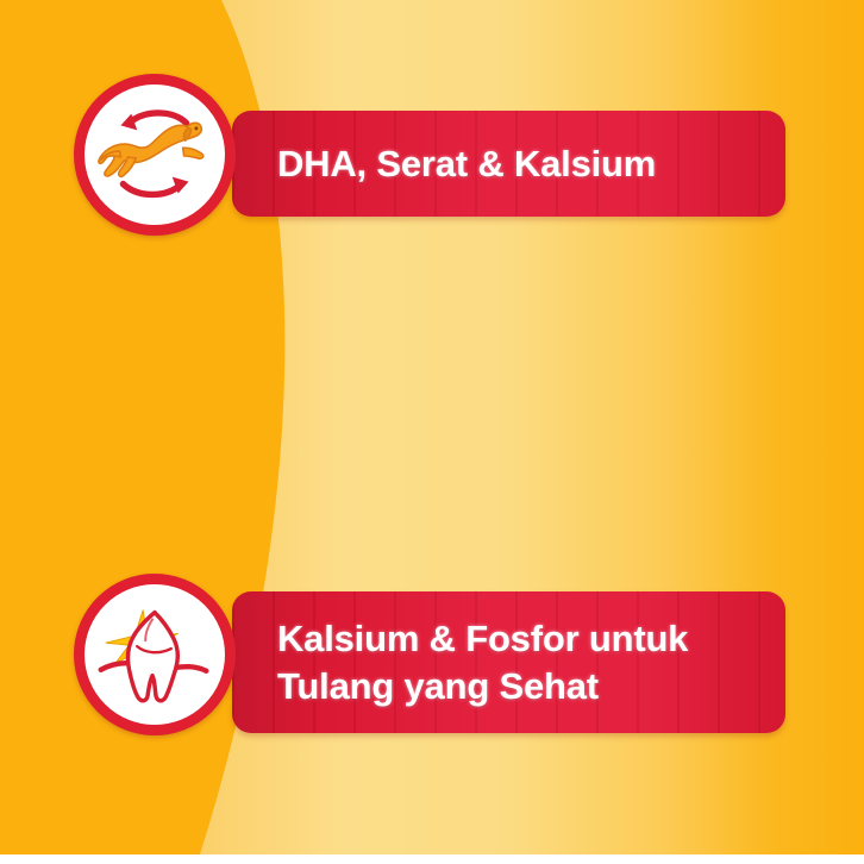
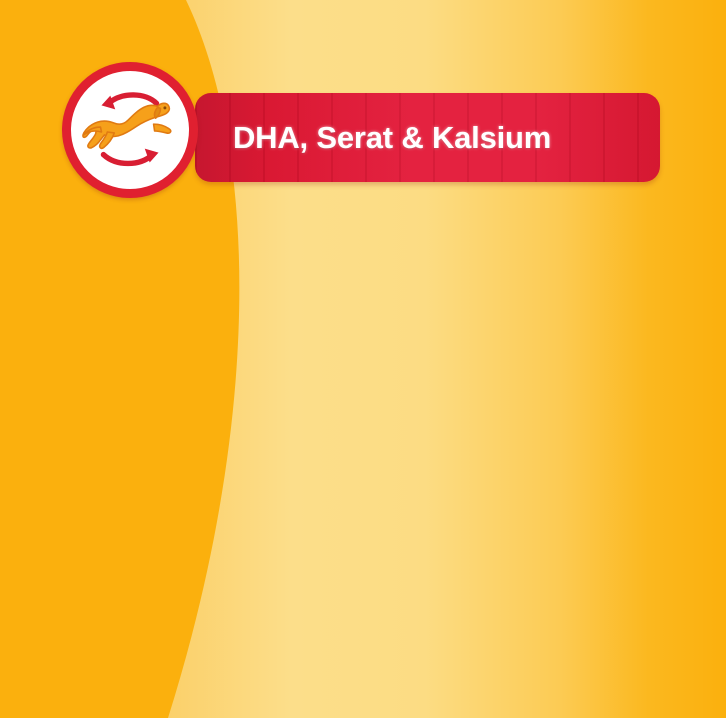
  DHA, Serat & Kalsium
- Kalsium & Fosfor untuk
- Tulang yang Sehat
